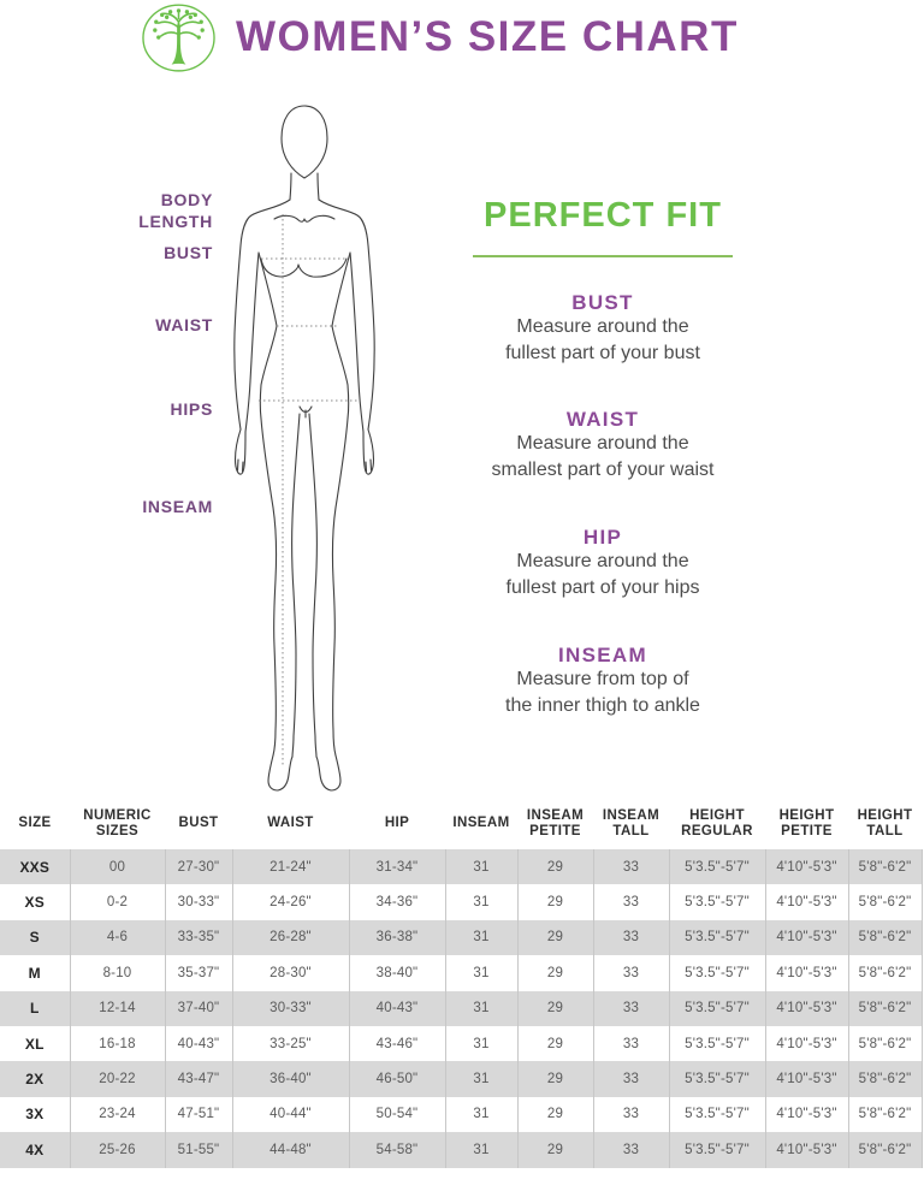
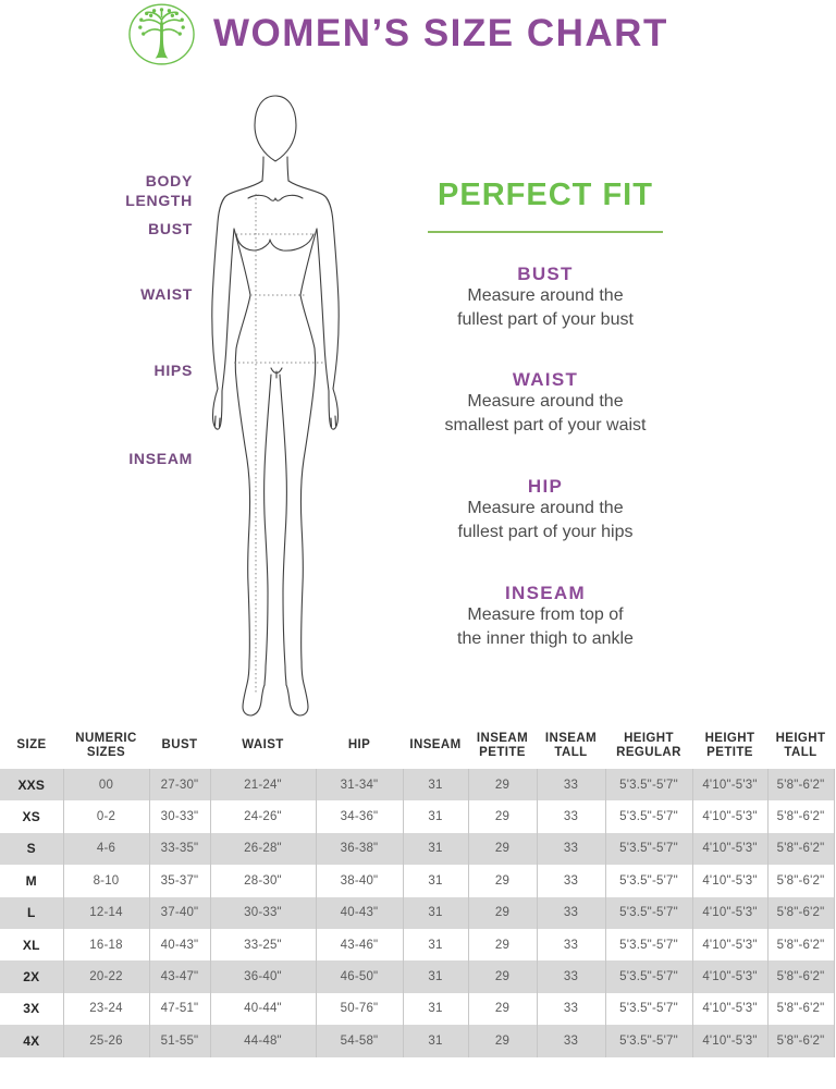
  WOMEN’S SIZE CHART
  BODY
  LENGTH
  BUST
  WAIST
  HIPS
  INSEAM
  PERFECT FIT
  BUST
  Measure around the
  fullest part of your bust
  WAIST
  Measure around the
  smallest part of your waist
  HIP
  Measure around the
  fullest part of your hips
  INSEAM
  Measure from top of
  the inner thigh to ankle
  SIZE	NUMERIC SIZES	BUST	WAIST	HIP	INSEAM	INSEAM PETITE	INSEAM TALL	HEIGHT REGULAR	HEIGHT PETITE	HEIGHT TALL
  XXS	00	27-30"	21-24"	31-34"	31	29	33	5'3.5"-5'7"	4'10"-5'3"	5'8"-6'2"
  XS	0-2	30-33"	24-26"	34-36"	31	29	33	5'3.5"-5'7"	4'10"-5'3"	5'8"-6'2"
  S	4-6	33-35"	26-28"	36-38"	31	29	33	5'3.5"-5'7"	4'10"-5'3"	5'8"-6'2"
  M	8-10	35-37"	28-30"	38-40"	31	29	33	5'3.5"-5'7"	4'10"-5'3"	5'8"-6'2"
  L	12-14	37-40"	30-33"	40-43"	31	29	33	5'3.5"-5'7"	4'10"-5'3"	5'8"-6'2"
  XL	16-18	40-43"	33-25"	43-46"	31	29	33	5'3.5"-5'7"	4'10"-5'3"	5'8"-6'2"
  2X	20-22	43-47"	36-40"	46-50"	31	29	33	5'3.5"-5'7"	4'10"-5'3"	5'8"-6'2"
- 3X	23-24	47-51"	40-44"	50-54"	31	29	33	5'3.5"-5'7"	4'10"-5'3"	5'8"-6'2"
+ 3X	23-24	47-51"	40-44"	50-76"	31	29	33	5'3.5"-5'7"	4'10"-5'3"	5'8"-6'2"
  4X	25-26	51-55"	44-48"	54-58"	31	29	33	5'3.5"-5'7"	4'10"-5'3"	5'8"-6'2"
